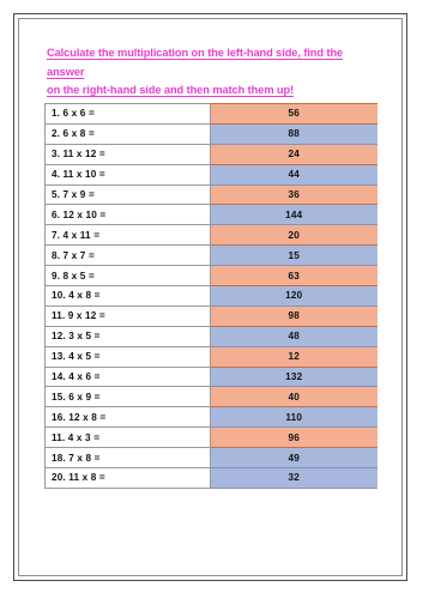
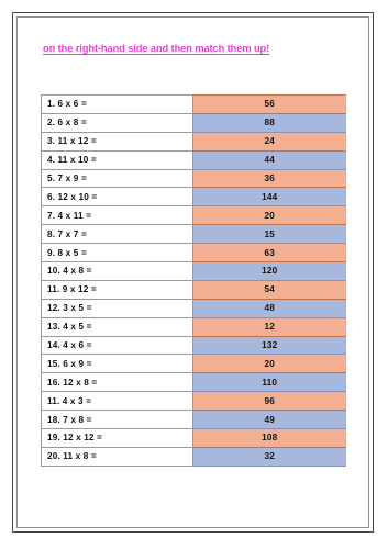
- Calculate the multiplication on the left-hand side, find the answer
  on the right-hand side and then match them up!
  1. 6 x 6 =	56
  2. 6 x 8 =	88
  3. 11 x 12 =	24
  4. 11 x 10 =	44
  5. 7 x 9 =	36
  6. 12 x 10 =	144
  7. 4 x 11 =	20
  8. 7 x 7 =	15
  9. 8 x 5 =	63
  10. 4 x 8 =	120
- 11. 9 x 12 =	98
+ 11. 9 x 12 =	54
  12. 3 x 5 =	48
  13. 4 x 5 =	12
  14. 4 x 6 =	132
- 15. 6 x 9 =	40
+ 15. 6 x 9 =	20
  16. 12 x 8 =	110
  11. 4 x 3 =	96
  18. 7 x 8 =	49
+ 19. 12 x 12 =	108
  20. 11 x 8 =	32
